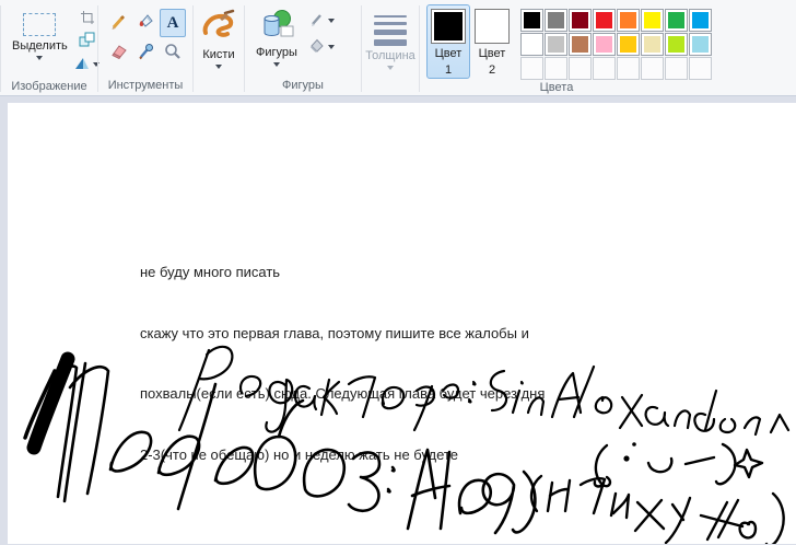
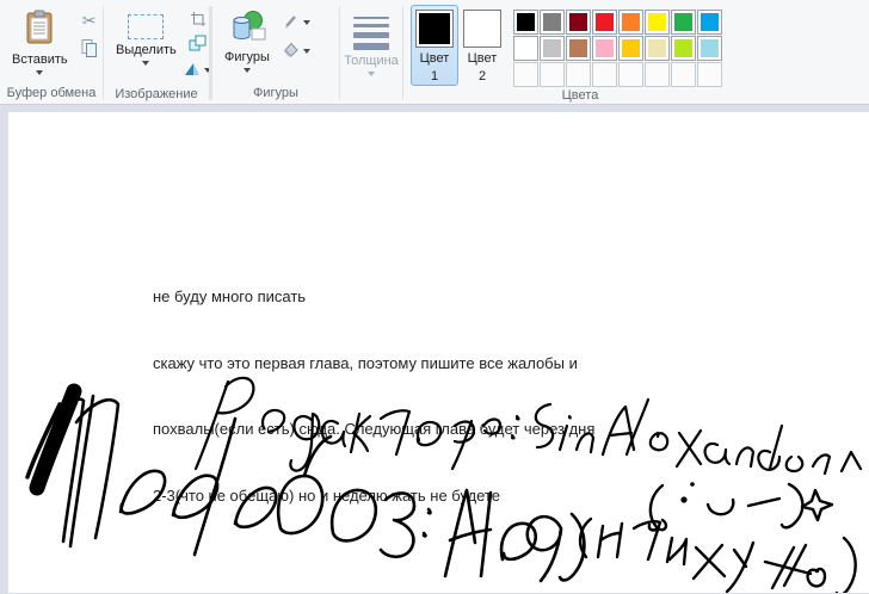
+ Вставить
+ ✂
+ Буфер обмена
  Выделить
  Изображение
- A
- Инструменты
- Кисти
  Фигуры
  Фигуры
  Толщина
  Цвет
  1
  Цвет
  2
  Цвета
  не буду много писать
  скажу что это первая глава, поэтому пишите все жалобы и
  похвалы(ели есь) са. Следующя глава бует через дня
  2-3(чтое общаю) но и ндеють не бдете
